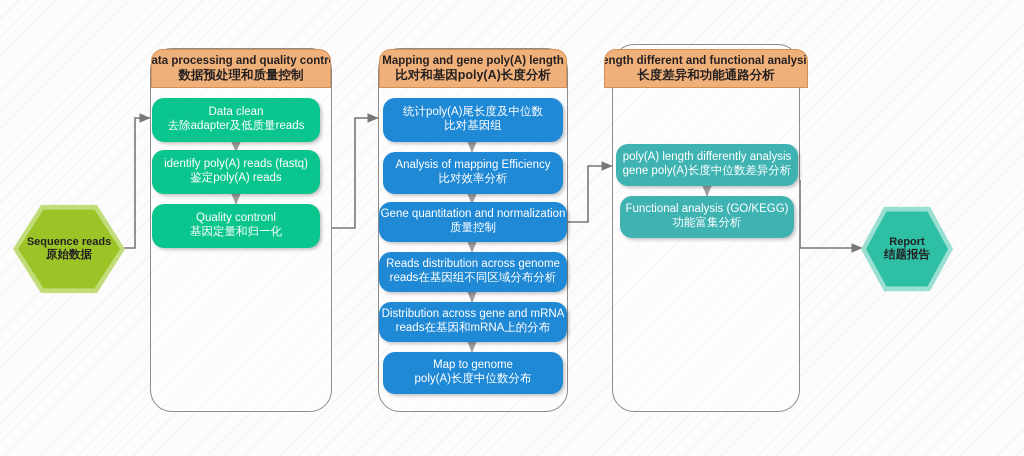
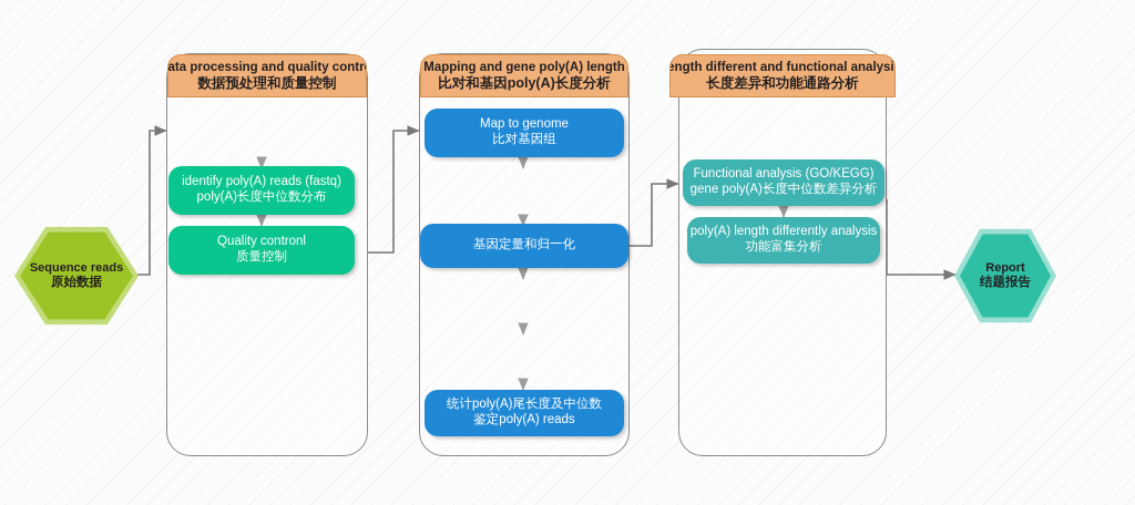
  Sequence reads
  原始数据
  ata processing and quality contr
  数据预处理和质量控制
- Data clean
- 去除adapter及低质量reads
  identify poly(A) reads (fastq)
- 鉴定poly(A) reads
+ poly(A)长度中位数分布
  Quality contronl
- 基因定量和归一化
+ 质量控制
  Mapping and gene poly(A) length
  比对和基因poly(A)长度分析
- 统计poly(A)尾长度及中位数
+ Map to genome
  比对基因组
- Analysis of mapping Efficiency
- 比对效率分析
- Gene quantitation and normalization
- 质量控制
+ 基因定量和归一化
- Reads distribution across genome
- reads在基因组不同区域分布分析
- Distribution across gene and mRNA
- reads在基因和mRNA上的分布
- Map to genome
+ 统计poly(A)尾长度及中位数
- poly(A)长度中位数分布
+ 鉴定poly(A) reads
  ength different and functional analysi
  长度差异和功能通路分析
- poly(A) length differently analysis
+ Functional analysis (GO/KEGG)
  gene poly(A)长度中位数差异分析
- Functional analysis (GO/KEGG)
+ poly(A) length differently analysis
  功能富集分析
  Report
  结题报告
